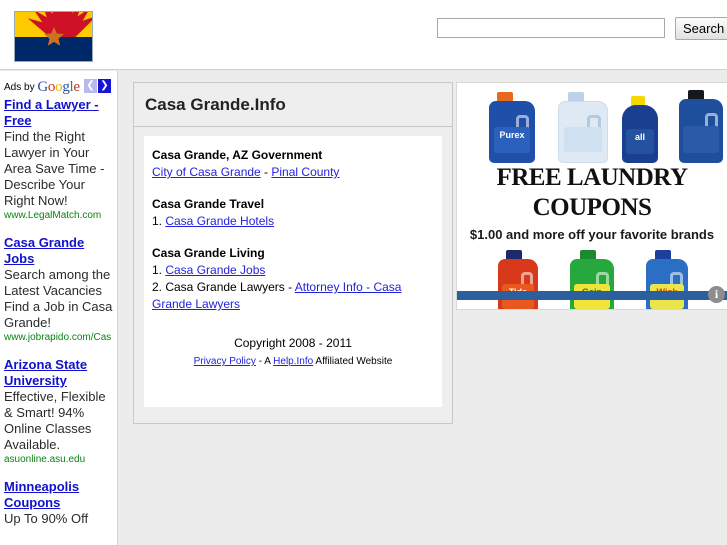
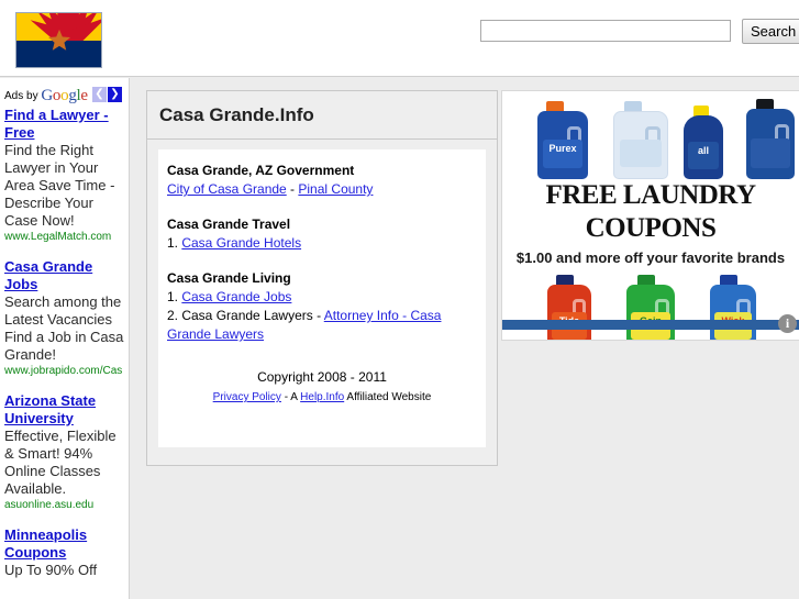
  Search
  Ads by Google
  ❮
  ❯
  Find a Lawyer - Free
- Find the Right Lawyer in Your Area Save Time - Describe Your Right Now!
+ Find the Right Lawyer in Your Area Save Time - Describe Your Case Now!
  www.LegalMatch.com
  Casa Grande Jobs
  Search among the Latest Vacancies Find a Job in Casa Grande!
  www.jobrapido.com/Cas
  Arizona State University
  Effective, Flexible & Smart! 94% Online Classes Available.
  asuonline.asu.edu
  Minneapolis Coupons
  Up To 90% Off
  Casa Grande.Info
  Casa Grande, AZ Government
  City of Casa Grande - Pinal County
  Casa Grande Travel
  1. Casa Grande Hotels
  Casa Grande Living
  1. Casa Grande Jobs
  2. Casa Grande Lawyers - Attorney Info - Casa Grande Lawyers
  Copyright 2008 - 2011
  Privacy Policy - A Help.Info Affiliated Website
  Purex
  all
  FREE LAUNDRY COUPONS
  $1.00 and more off your favorite brands
  i
